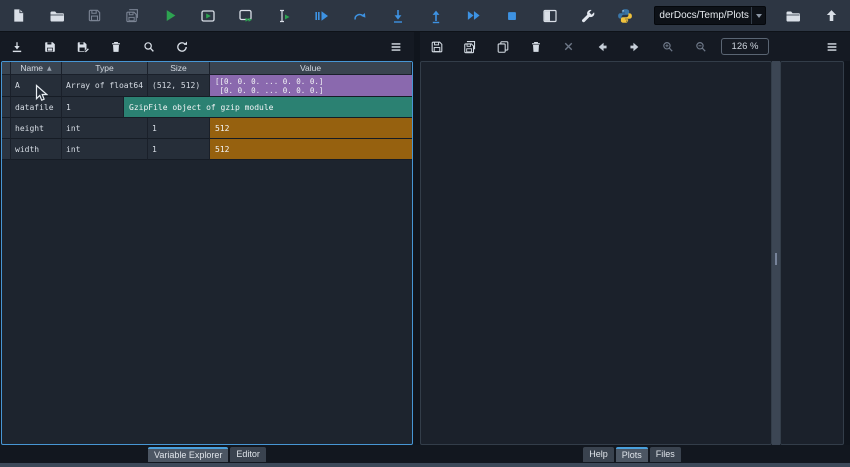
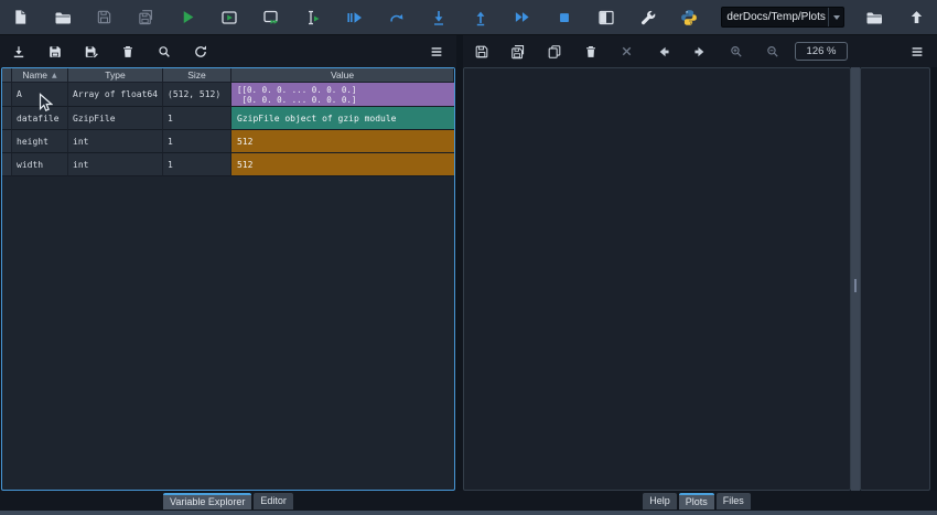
  derDocs/Temp/Plots
  126 %
  Name
  Type
  Size
  Value
  A
  Array of float64
  (512, 512)
  [[0. 0. 0. ... 0. 0. 0.]
  [0. 0. 0. ... 0. 0. 0.]
  datafile
+ GzipFile
  1
  GzipFile object of gzip module
  height
  int
  1
  512
  width
  int
  1
  512
  Variable Explorer
  Editor
  Help
  Plots
  Files
